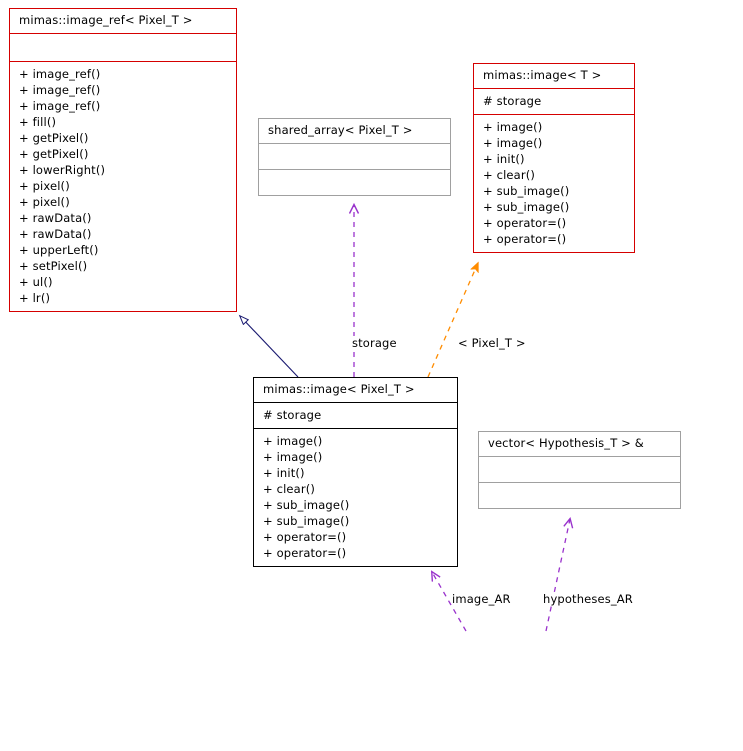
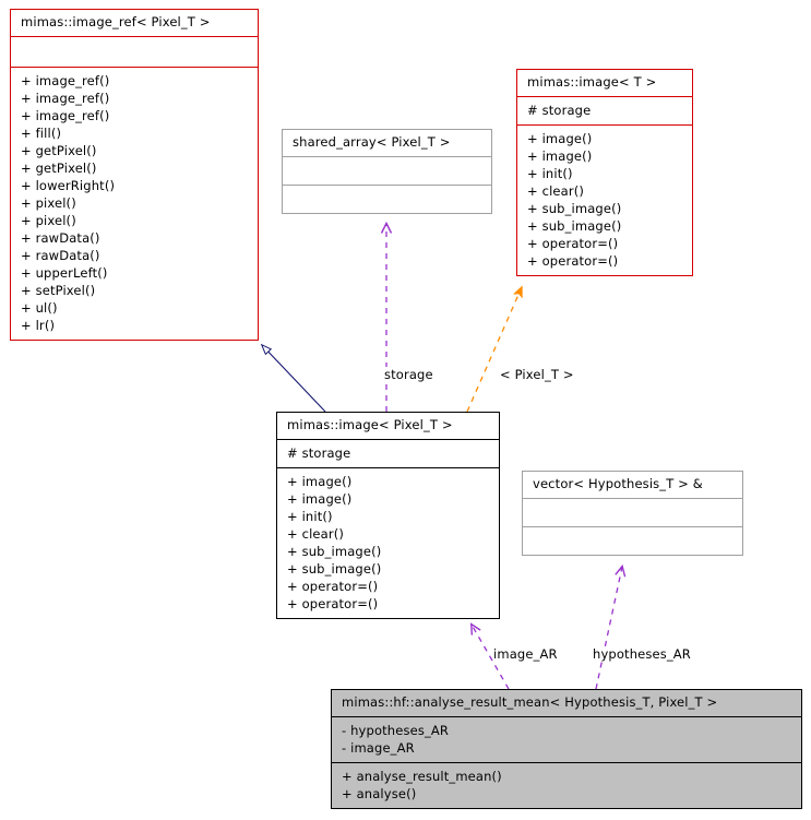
  mimas::image_ref< Pixel_T >
  + image_ref()
  + image_ref()
  + image_ref()
  + fill()
  + getPixel()
  + getPixel()
  + lowerRight()
  + pixel()
  + pixel()
  + rawData()
  + rawData()
  + upperLeft()
  + setPixel()
  + ul()
  + lr()
  mimas::image< T >
  # storage
  + image()
  + image()
  + init()
  + clear()
  + sub_image()
  + sub_image()
  + operator=()
  + operator=()
  shared_array< Pixel_T >
  mimas::image< Pixel_T >
  # storage
  + image()
  + image()
  + init()
  + clear()
  + sub_image()
  + sub_image()
  + operator=()
  + operator=()
  vector< Hypothesis_T > &
+ mimas::hf::analyse_result_mean< Hypothesis_T, Pixel_T >
+ - hypotheses_AR
+ - image_AR
+ + analyse_result_mean()
+ + analyse()
  storage
  < Pixel_T >
  image_AR
  hypotheses_AR
